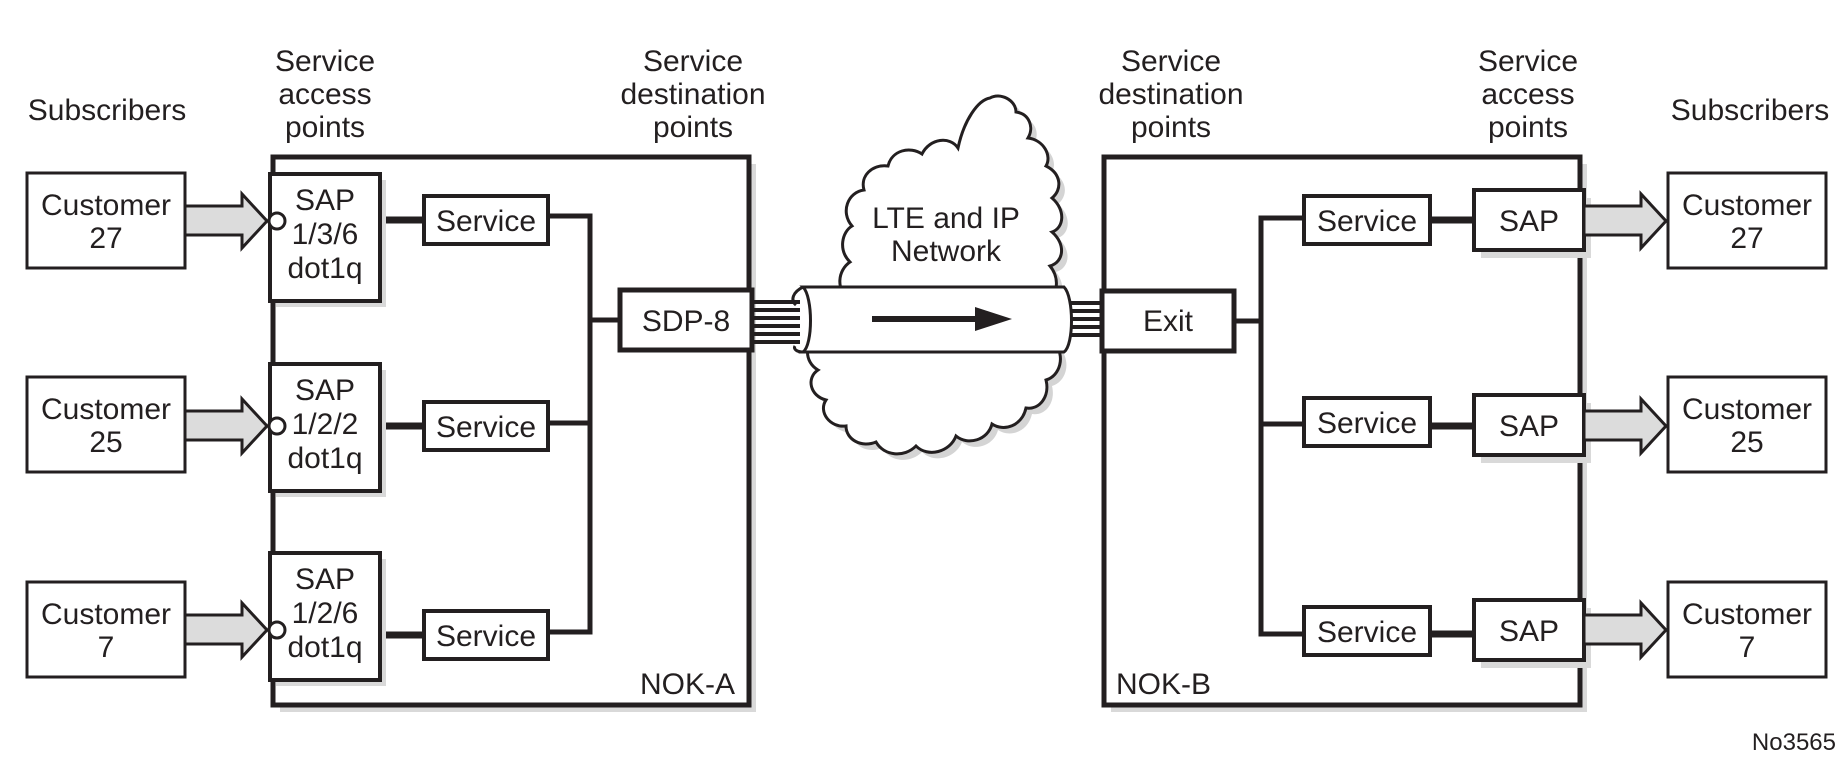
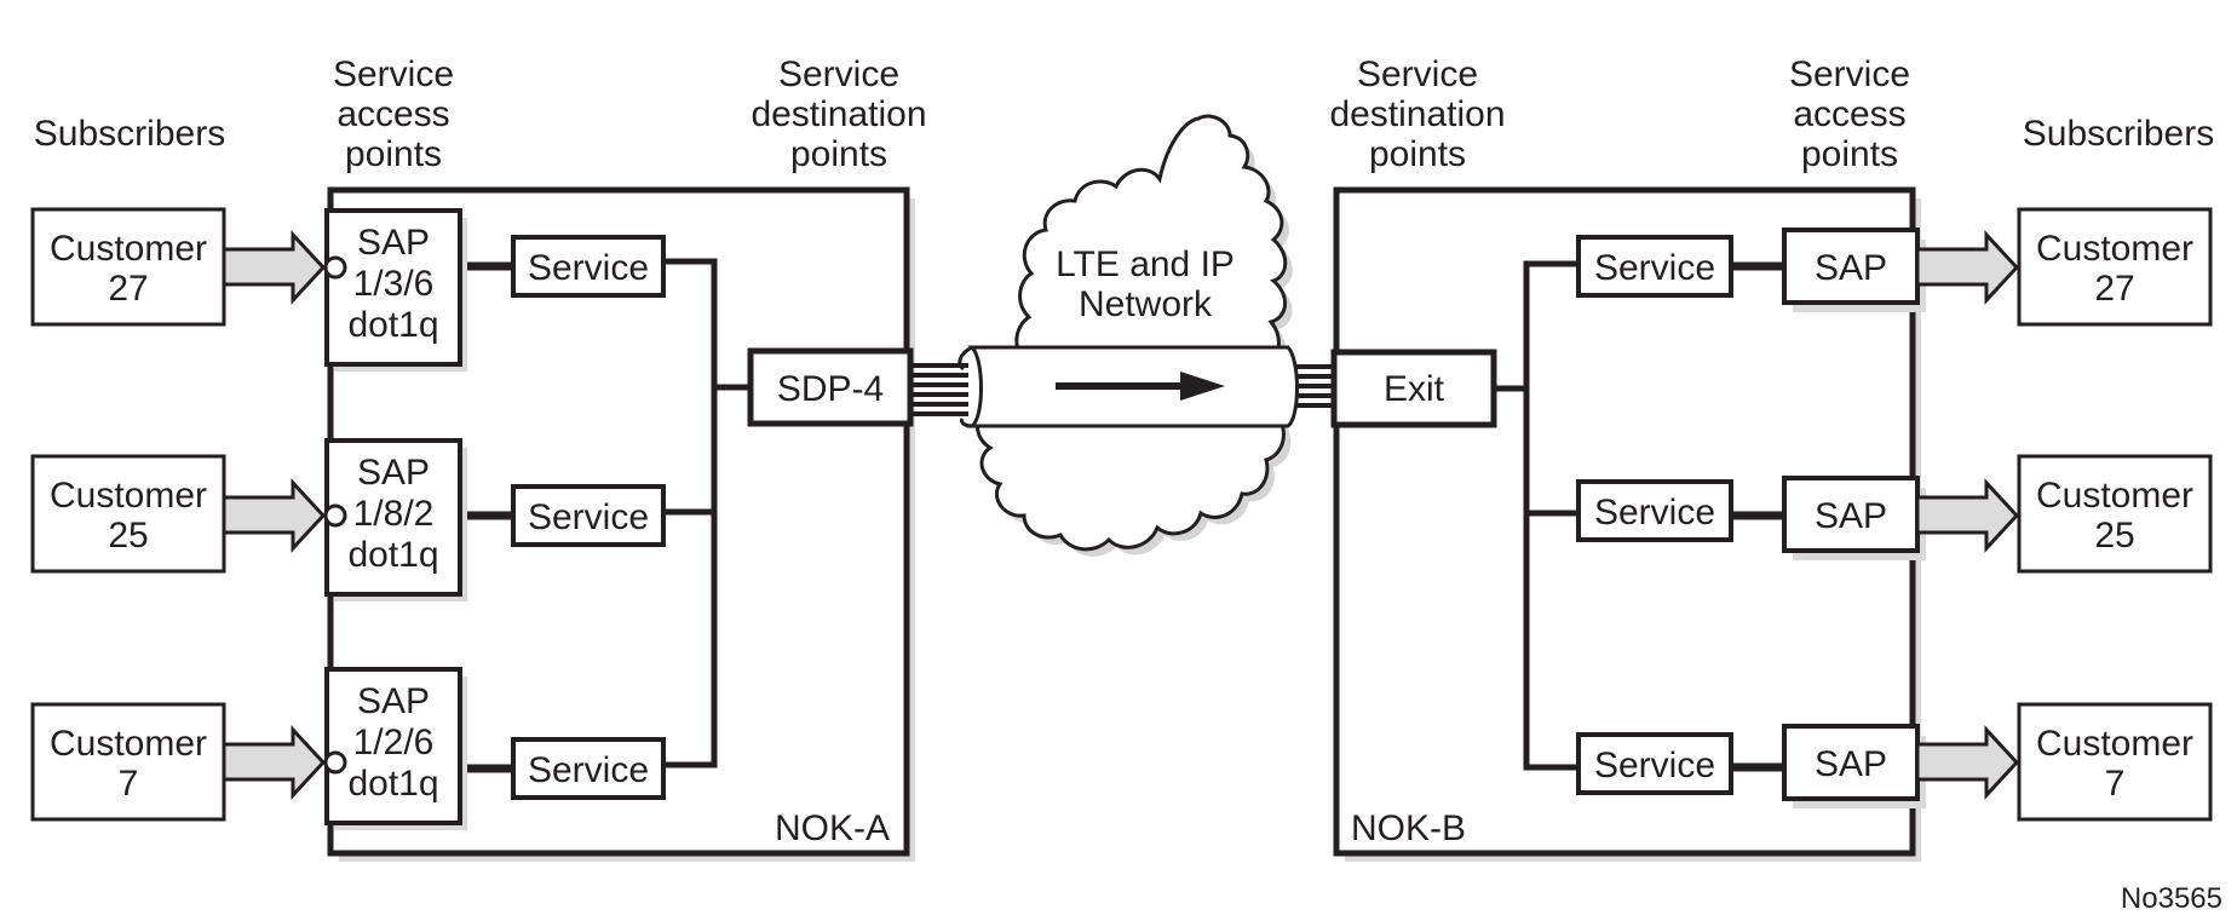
  Subscribers
  Service
  access
  points
  Service
  destination
  points
  Service
  destination
  points
  Service
  access
  points
  Subscribers
  NOK-A
  NOK-B
  Service
  Service
  Service
  SAP
  1/3/6
  dot1q
  SAP
- 1/2/2
+ 1/8/2
  dot1q
  SAP
  1/2/6
  dot1q
  Customer
  27
  Customer
  25
  Customer
  7
- SDP-8
+ SDP-4
  LTE and IP
  Network
  Exit
  Service
  Service
  Service
  SAP
  SAP
  SAP
  Customer
  27
  Customer
  25
  Customer
  7
  No3565
